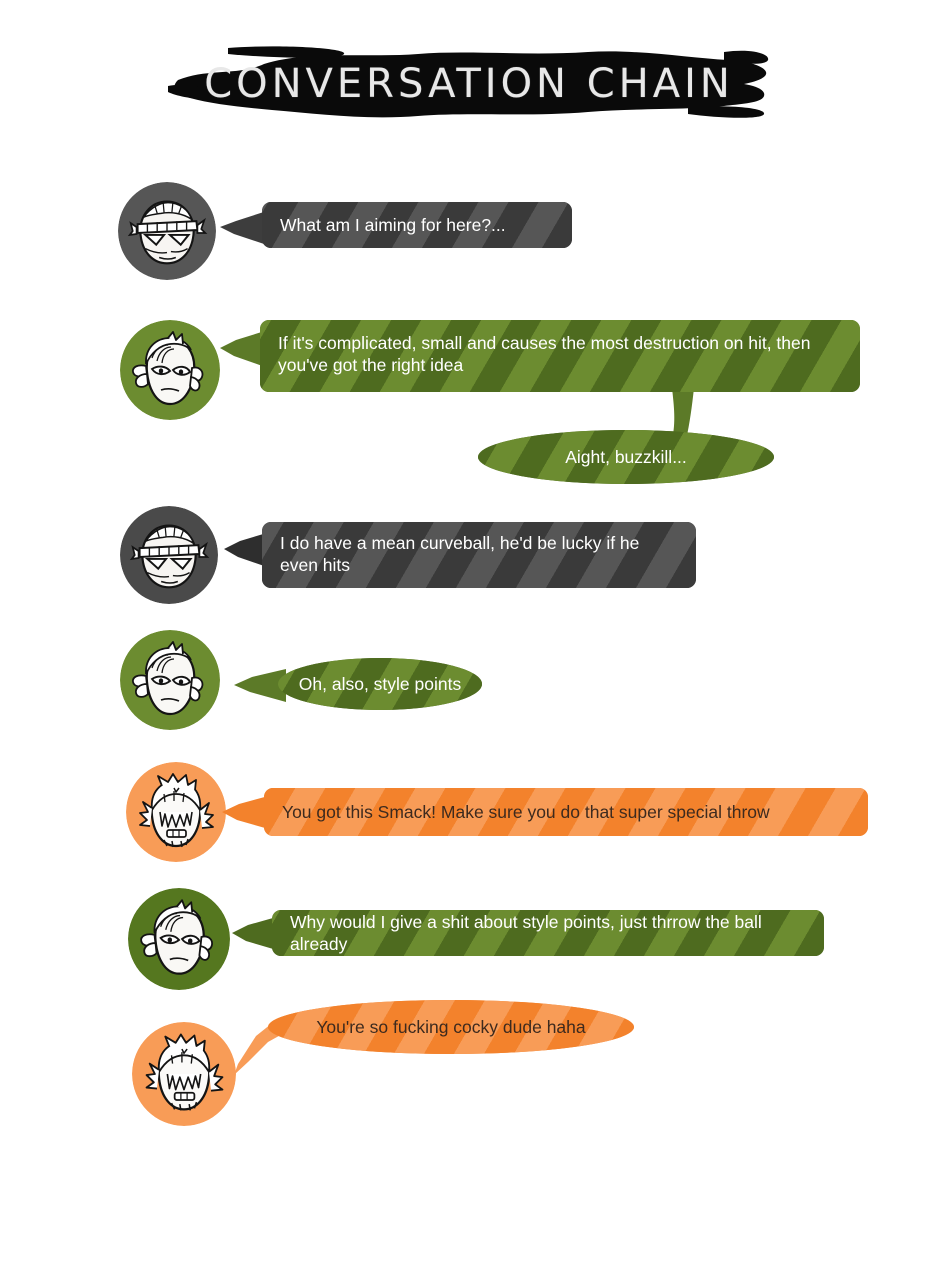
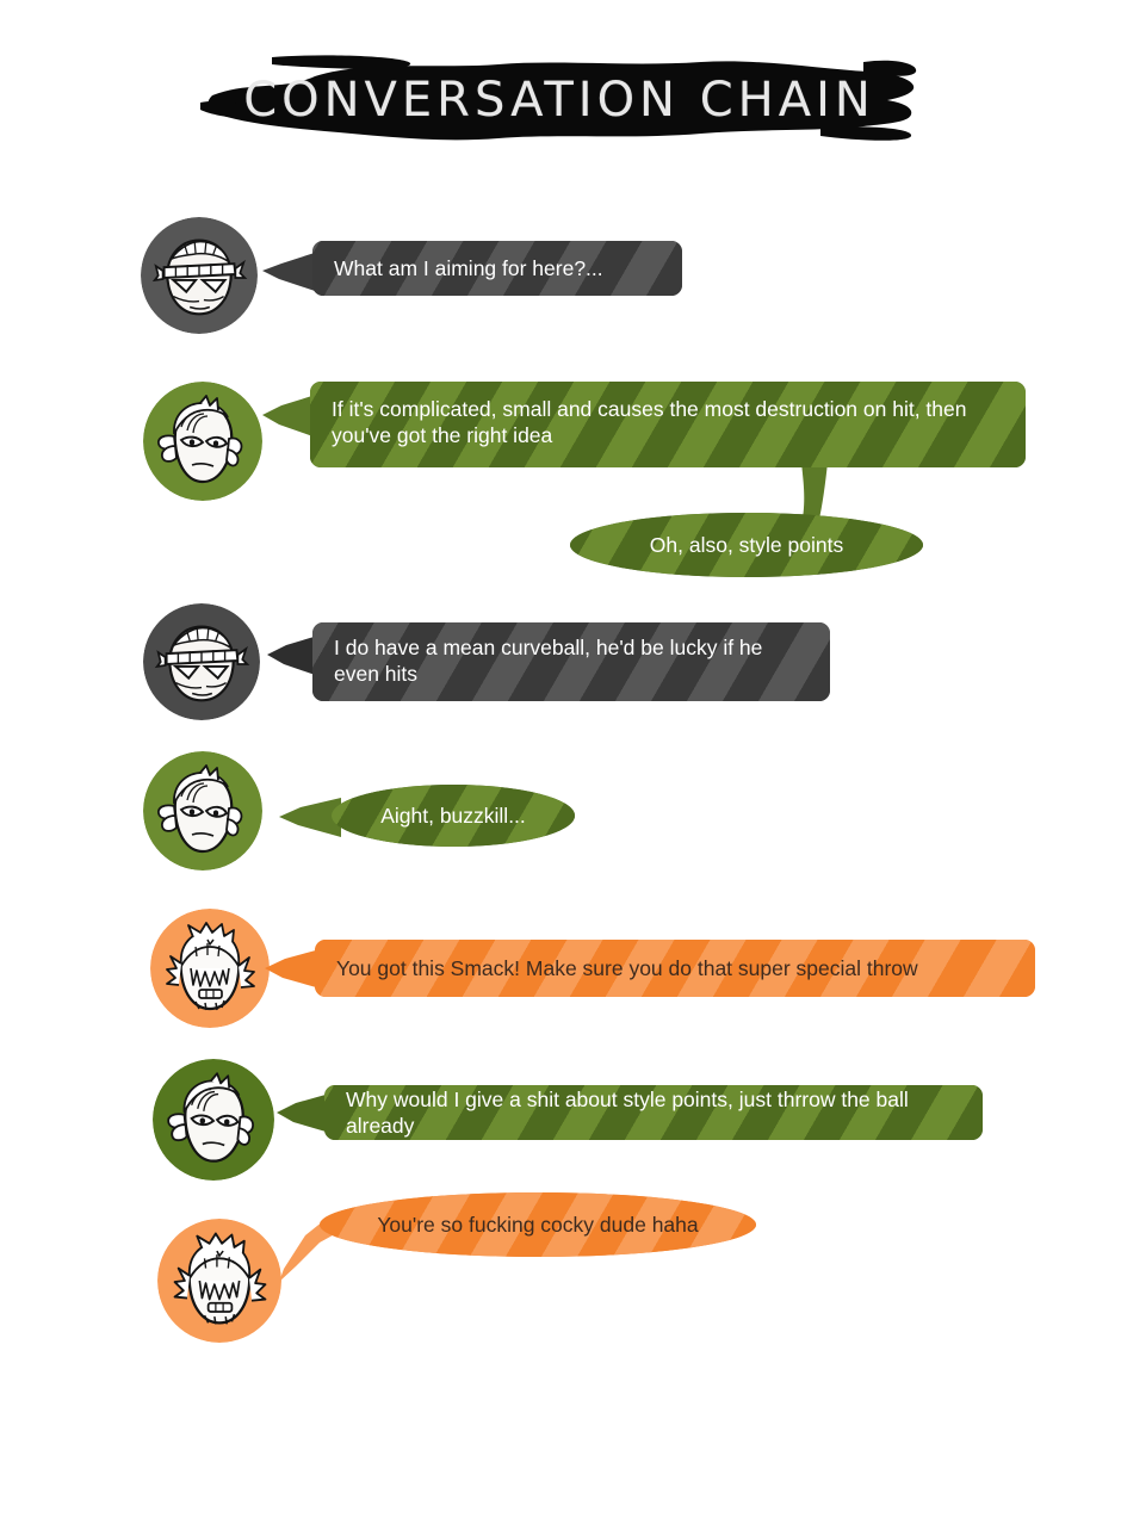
  CONVERSATION CHAIN
  What am I aiming for here?...
  If it's complicated, small and causes the most destruction on hit, then you've got the right idea
- Aight, buzzkill...
+ Oh, also, style points
  I do have a mean curveball, he'd be lucky if he even hits
- Oh, also, style points
+ Aight, buzzkill...
  You got this Smack! Make sure you do that super special throw
  Why would I give a shit about style points, just thrrow the ball already
  You're so fucking cocky dude haha
